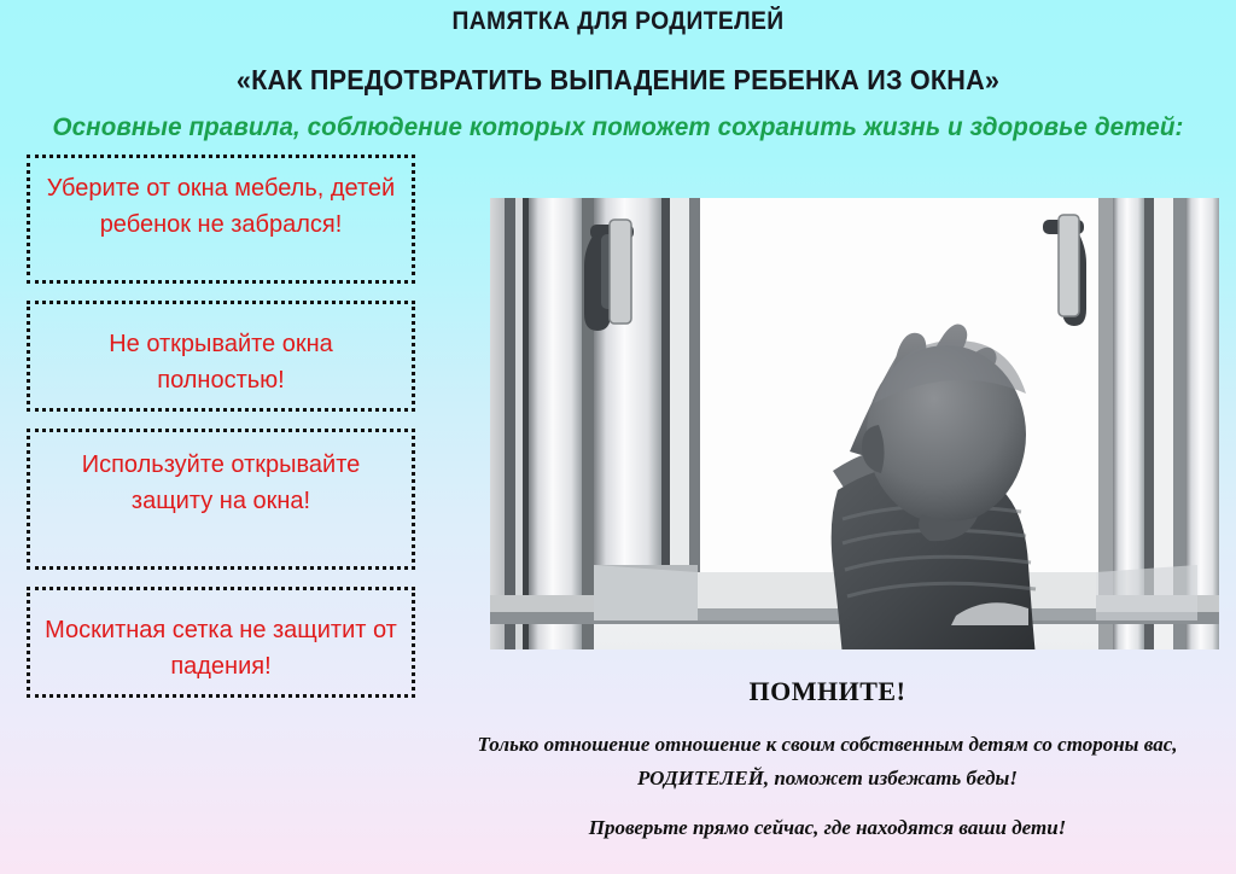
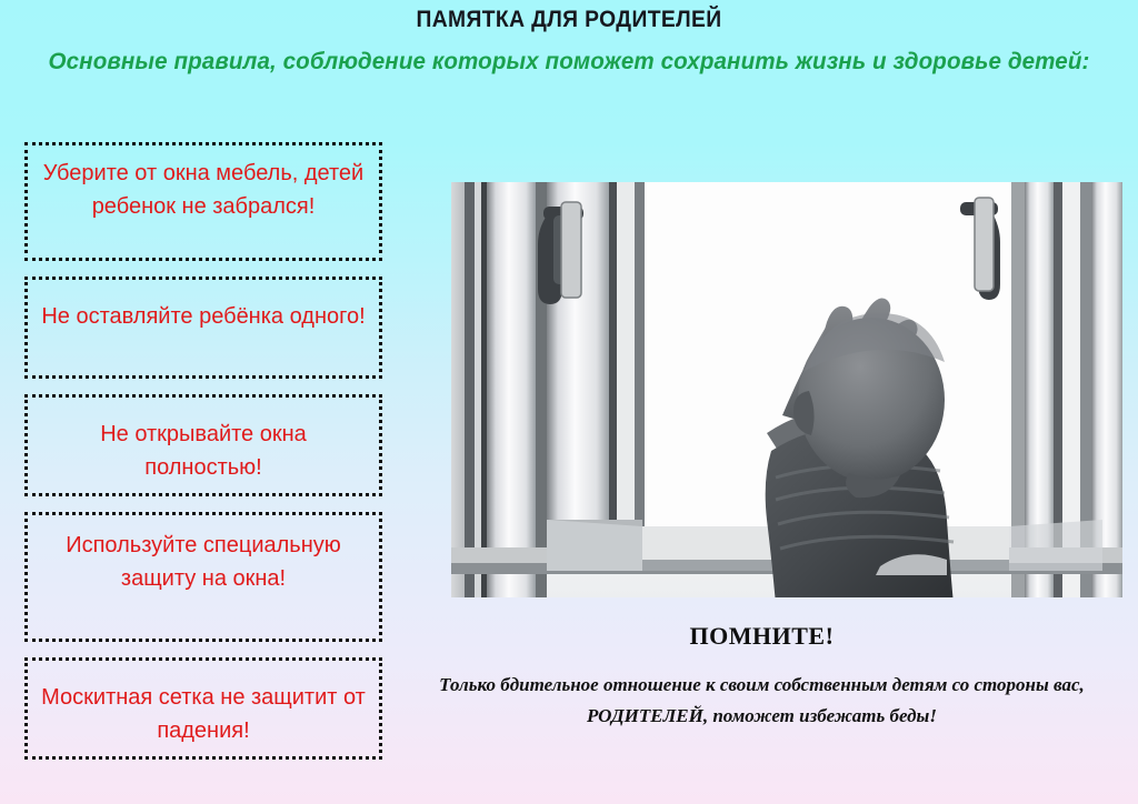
  ПАМЯТКА ДЛЯ РОДИТЕЛЕЙ
- «КАК ПРЕДОТВРАТИТЬ ВЫПАДЕНИЕ РЕБЕНКА ИЗ ОКНА»
  Основные правила, соблюдение которых поможет сохранить жизнь и здоровье детей:
  Уберите от окна мебель, детей ребенок не забрался!
+ Не оставляйте ребёнка одного!
  Не открывайте окна полностью!
- Используйте открывайте защиту на окна!
+ Используйте специальную защиту на окна!
  Москитная сетка не защитит от падения!
  ПОМНИТЕ!
- Только отношение отношение к своим собственным детям со стороны вас, РОДИТЕЛЕЙ, поможет избежать беды!
+ Только бдительное отношение к своим собственным детям со стороны вас, РОДИТЕЛЕЙ, поможет избежать беды!
- Проверьте прямо сейчас, где находятся ваши дети!
